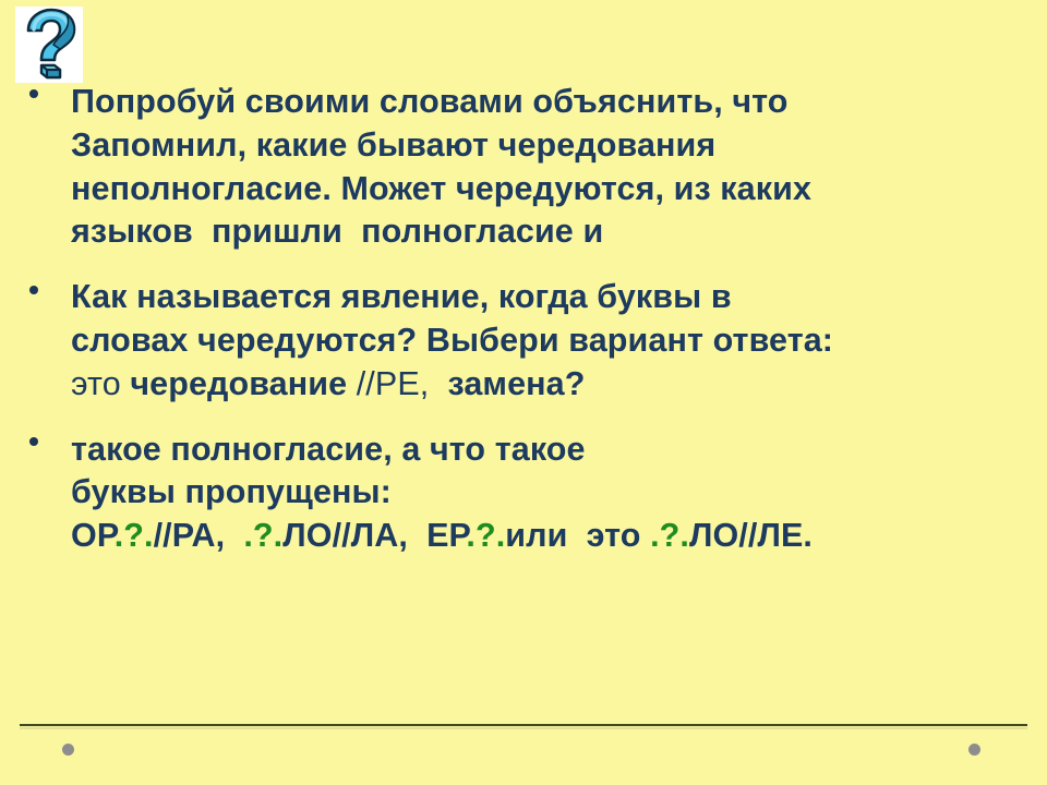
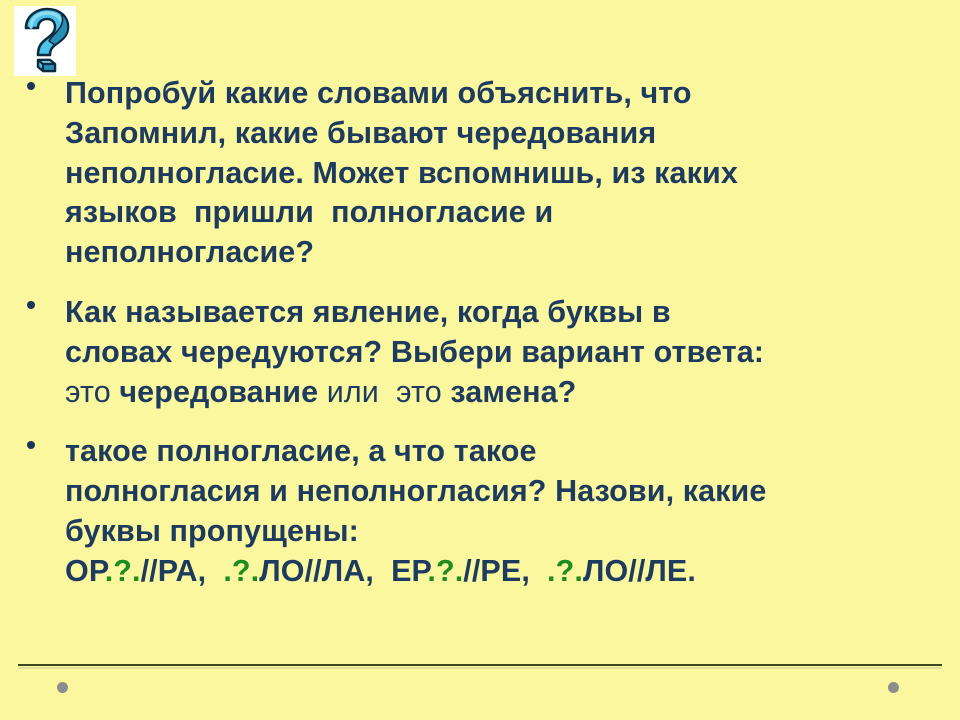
- Попробуй своими словами объяснить, что
+ Попробуй какие словами объяснить, что
  Запомнил, какие бывают чередования
- неполногласие. Может чередуются, из каких
+ неполногласие. Может вспомнишь, из каких
  языков пришли полногласие и
+ неполногласие?
  Как называется явление, когда буквы в
  словах чередуются? Выбери вариант ответа:
- это чередование //РЕ, замена?
+ это чередование или это замена?
  такое полногласие, а что такое
+ полногласия и неполногласия? Назови, какие
  буквы пропущены:
- ОР.?.//РА, .?.ЛО//ЛА, ЕР.?.или это .?.ЛО//ЛЕ.
+ ОР.?.//РА, .?.ЛО//ЛА, ЕР.?.//РЕ, .?.ЛО//ЛЕ.
